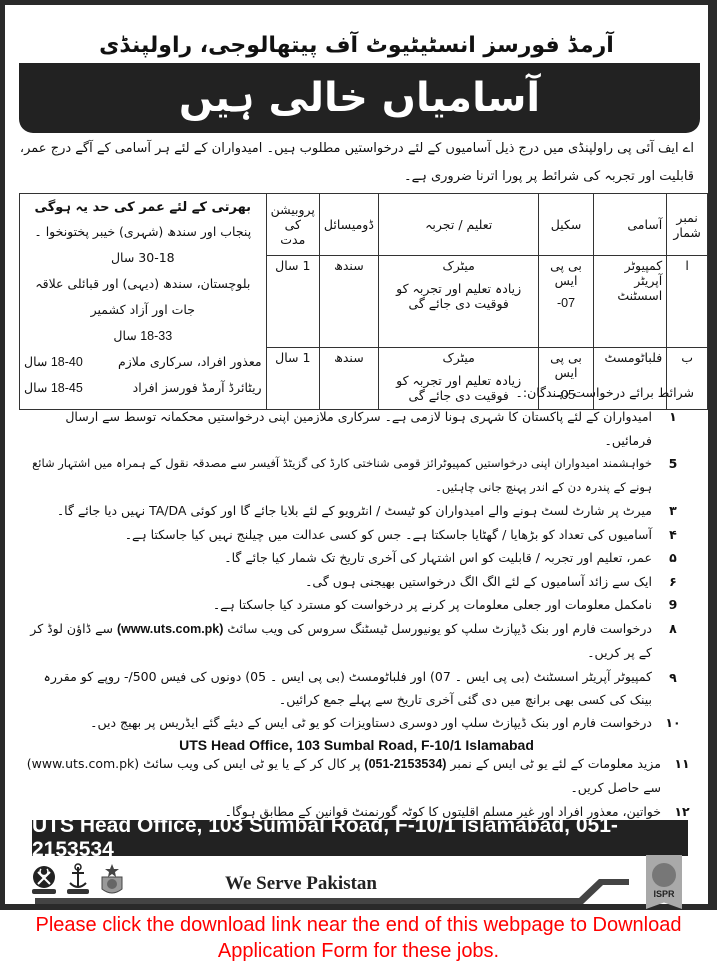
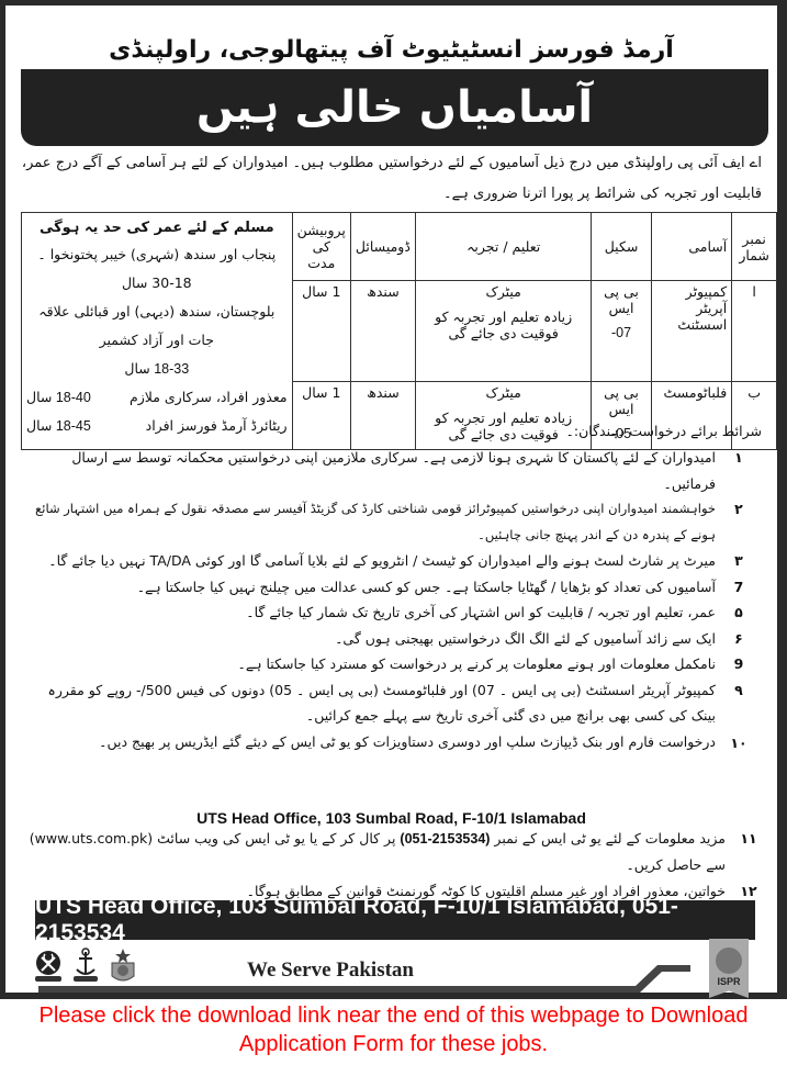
  آرمڈ فورسز انسٹیٹیوٹ آف پیتھالوجی، راولپنڈی
  آسامیاں خالی ہیں
  اے ایف آئی پی راولپنڈی میں درج ذیل آسامیوں کے لئے درخواستیں مطلوب ہیں۔ امیدواران کے لئے ہر آسامی کے آگے درج عمر، قابلیت اور تجربہ کی شرائط پر پورا اترنا ضروری ہے۔
- نمبر شمار	آسامی	سکیل	تعلیم / تجربہ	ڈومیسائل	پروبیشن کی مدت	بھرتی کے لئے عمر کی حد یہ ہوگی پنجاب اور سندھ (شہری) خیبر پختونخوا ۔ 18-30 سال بلوچستان، سندھ (دیہی) اور قبائلی علاقہ جات اور آزاد کشمیر 18-33 سال معذور افراد، سرکاری ملازم 18-40 سال ریٹائرڈ آرمڈ فورسز افراد 18-45 سال
+ نمبر شمار	آسامی	سکیل	تعلیم / تجربہ	ڈومیسائل	پروبیشن کی مدت	مسلم کے لئے عمر کی حد یہ ہوگی پنجاب اور سندھ (شہری) خیبر پختونخوا ۔ 18-30 سال بلوچستان، سندھ (دیہی) اور قبائلی علاقہ جات اور آزاد کشمیر 18-33 سال معذور افراد، سرکاری ملازم 18-40 سال ریٹائرڈ آرمڈ فورسز افراد 18-45 سال
  ا	کمپیوٹر آپریٹر اسسٹنٹ	بی پی ایس 07-	میٹرک زیادہ تعلیم اور تجربہ کو فوقیت دی جائے گی	سندھ	1 سال
  ب	فلباٹومسٹ	بی پی ایس 05-	میٹرک زیادہ تعلیم اور تجربہ کو فوقیت دی جائے گی	سندھ	1 سال
  شرائط برائے درخواست دہندگان:۔
  ۱
  امیدواران کے لئے پاکستان کا شہری ہونا لازمی ہے۔ سرکاری ملازمین اپنی درخواستیں محکمانہ توسط سے ارسال فرمائیں۔
- 5
+ ۲
  خواہشمند امیدواران اپنی درخواستیں کمپیوٹرائز قومی شناختی کارڈ کی گزیٹڈ آفیسر سے مصدقہ نقول کے ہمراہ میں اشتہار شائع ہونے کے پندرہ دن کے اندر پہنچ جانی چاہئیں۔
  ۳
- میرٹ پر شارٹ لسٹ ہونے والے امیدواران کو ٹیسٹ / انٹرویو کے لئے بلایا جائے گا اور کوئی TA/DA نہیں دیا جائے گا۔
+ میرٹ پر شارٹ لسٹ ہونے والے امیدواران کو ٹیسٹ / انٹرویو کے لئے بلایا آسامی گا اور کوئی TA/DA نہیں دیا جائے گا۔
- ۴
+ 7
  آسامیوں کی تعداد کو بڑھایا / گھٹایا جاسکتا ہے۔ جس کو کسی عدالت میں چیلنج نہیں کیا جاسکتا ہے۔
  ۵
  عمر، تعلیم اور تجربہ / قابلیت کو اس اشتہار کی آخری تاریخ تک شمار کیا جائے گا۔
  ۶
  ایک سے زائد آسامیوں کے لئے الگ الگ درخواستیں بھیجنی ہوں گی۔
  9
- نامکمل معلومات اور جعلی معلومات پر کرنے پر درخواست کو مسترد کیا جاسکتا ہے۔
+ نامکمل معلومات اور ہونے معلومات پر کرنے پر درخواست کو مسترد کیا جاسکتا ہے۔
- ۸
- درخواست فارم اور بنک ڈیپازٹ سلپ کو یونیورسل ٹیسٹنگ سروس کی ویب سائٹ (www.uts.com.pk) سے ڈاؤن لوڈ کر کے پر کریں۔
  ۹
  کمپیوٹر آپریٹر اسسٹنٹ (بی پی ایس ۔ 07) اور فلباٹومسٹ (بی پی ایس ۔ 05) دونوں کی فیس -/500‎ روپے کو مقررہ بینک کی کسی بھی برانچ میں دی گئی آخری تاریخ سے پہلے جمع کرائیں۔
  ۱۰
  درخواست فارم اور بنک ڈیپازٹ سلپ اور دوسری دستاویزات کو یو ٹی ایس کے دیئے گئے ایڈریس پر بھیج دیں۔
  UTS Head Office, 103 Sumbal Road, F-10/1 Islamabad
  UTS Head Office, 103 Sumbal Road, F-10/1 Islamabad, 051-2153534
  We Serve Pakistan
  ISPR
  Please click the download link near the end of this webpage to Download
  Application Form for these jobs.
  ۱۱
  مزید معلومات کے لئے یو ٹی ایس کے نمبر (051-2153534) پر کال کر کے یا یو ٹی ایس کی ویب سائٹ (www.uts.com.pk) سے حاصل کریں۔
  ۱۲
  خواتین، معذور افراد اور غیر مسلم اقلیتوں کا کوٹہ گورنمنٹ قوانین کے مطابق ہوگا۔
